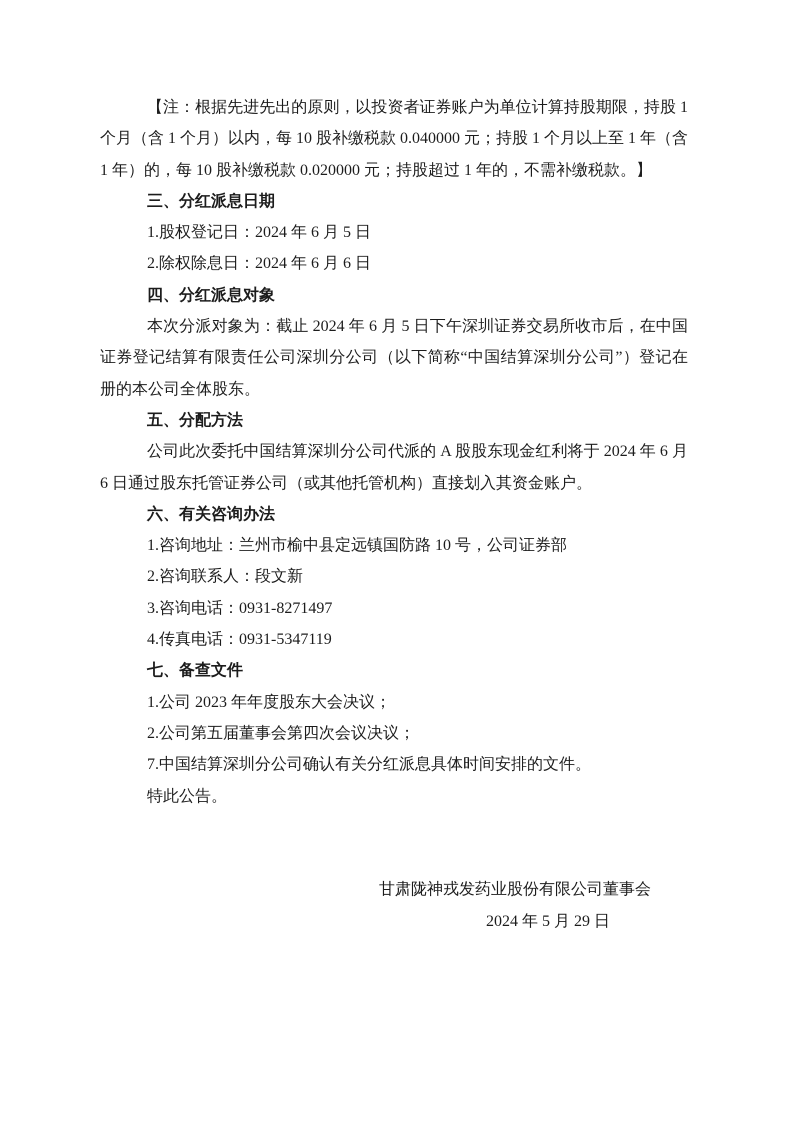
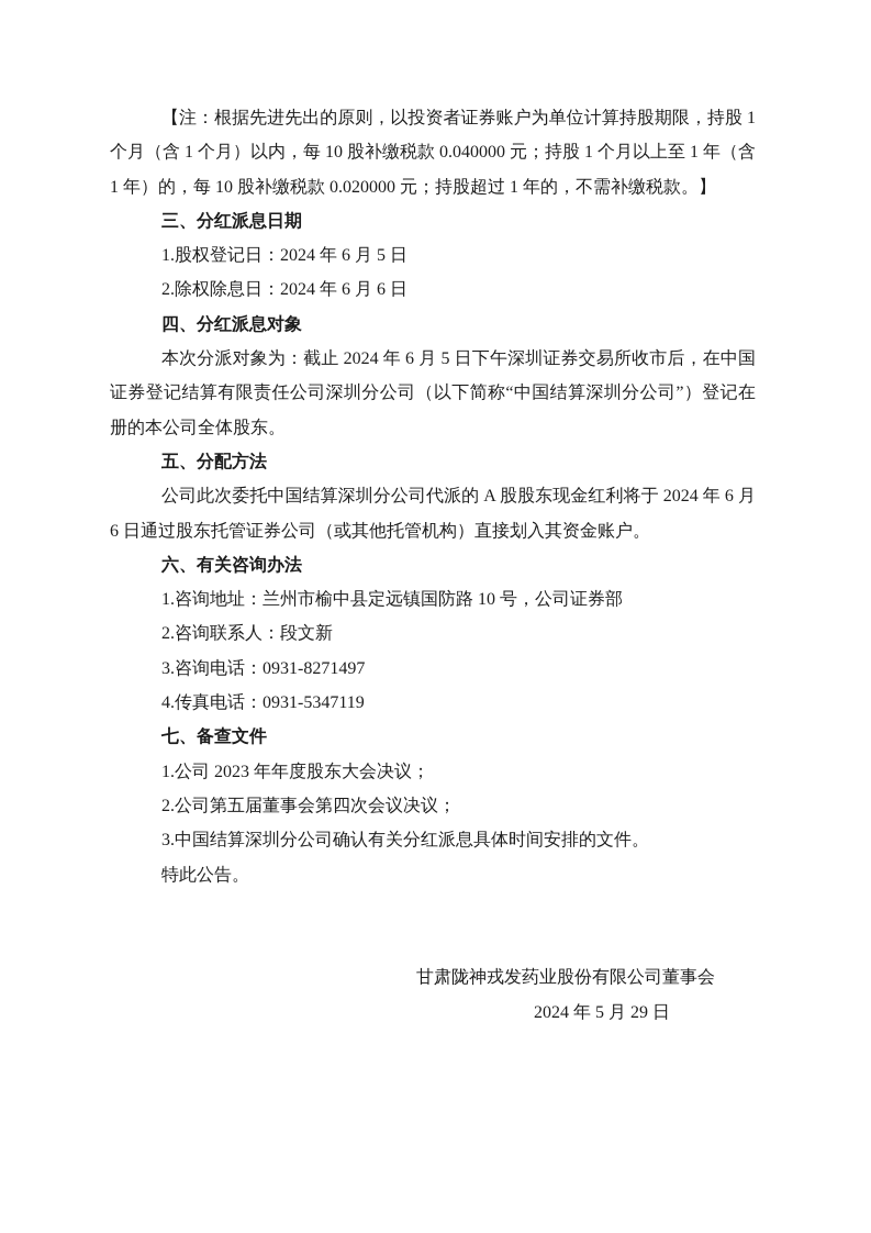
  【注：根据先进先出的原则，以投资者证券账户为单位计算持股期限，持股 1 个月（含 1 个月）以内，每 10 股补缴税款 0.040000 元；持股 1 个月以上至 1 年（含 1 年）的，每 10 股补缴税款 0.020000 元；持股超过 1 年的，不需补缴税款。】
  三、分红派息日期
  1.股权登记日：2024 年 6 月 5 日
  2.除权除息日：2024 年 6 月 6 日
  四、分红派息对象
  本次分派对象为：截止 2024 年 6 月 5 日下午深圳证券交易所收市后，在中国证券登记结算有限责任公司深圳分公司（以下简称“中国结算深圳分公司”）登记在册的本公司全体股东。
  五、分配方法
  公司此次委托中国结算深圳分公司代派的 A 股股东现金红利将于 2024 年 6 月 6 日通过股东托管证券公司（或其他托管机构）直接划入其资金账户。
  六、有关咨询办法
  1.咨询地址：兰州市榆中县定远镇国防路 10 号，公司证券部
  2.咨询联系人：段文新
  3.咨询电话：0931-8271497
  4.传真电话：0931-5347119
  七、备查文件
  1.公司 2023 年年度股东大会决议；
  2.公司第五届董事会第四次会议决议；
- 7.中国结算深圳分公司确认有关分红派息具体时间安排的文件。
+ 3.中国结算深圳分公司确认有关分红派息具体时间安排的文件。
  特此公告。
  甘肃陇神戎发药业股份有限公司董事会
  2024 年 5 月 29 日
